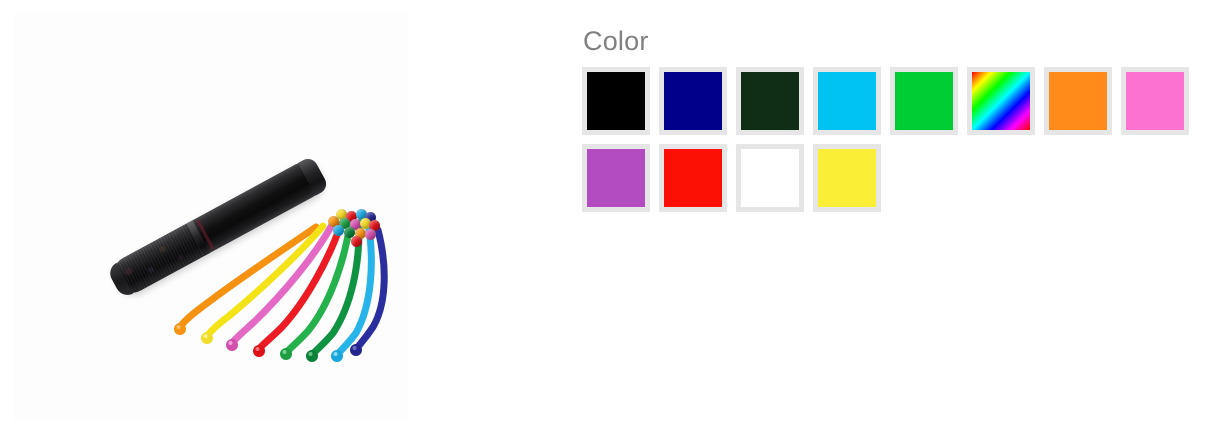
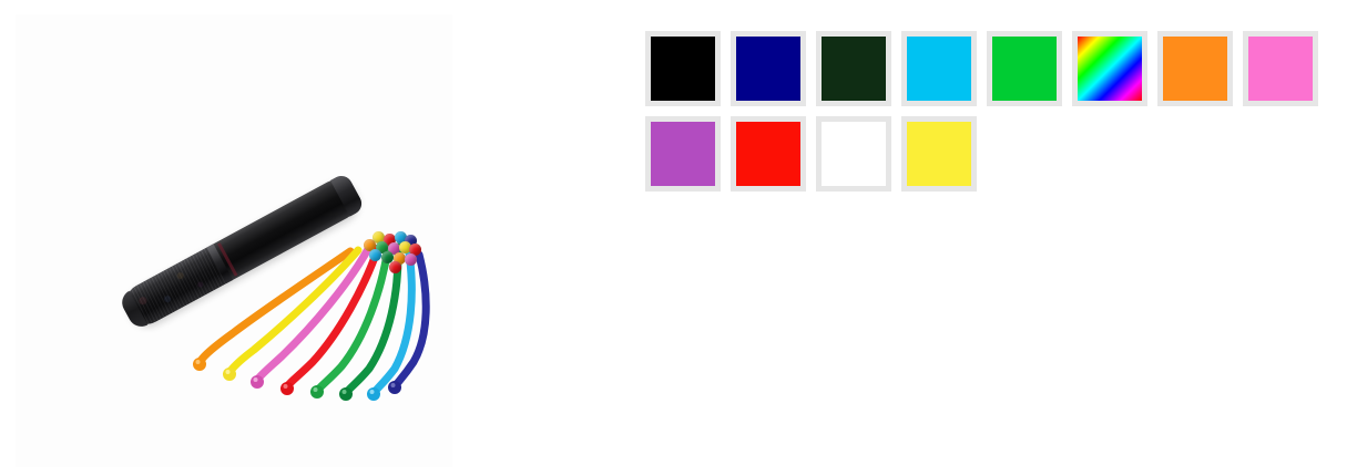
- Color
